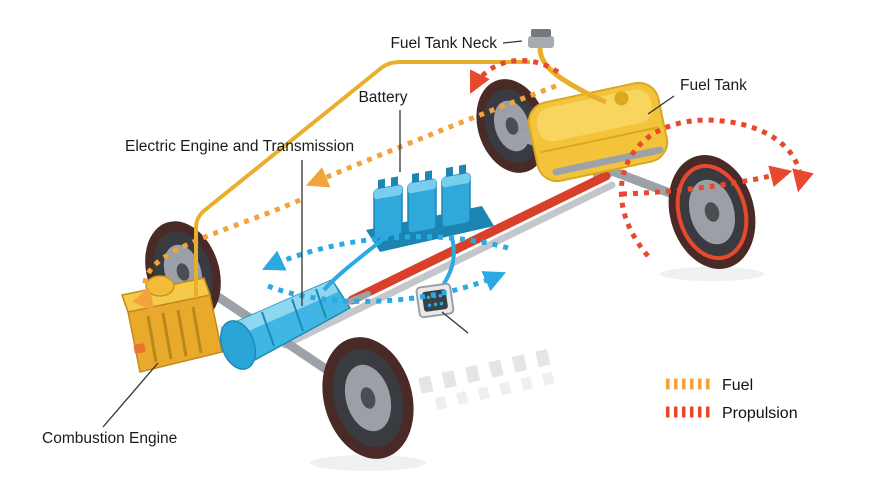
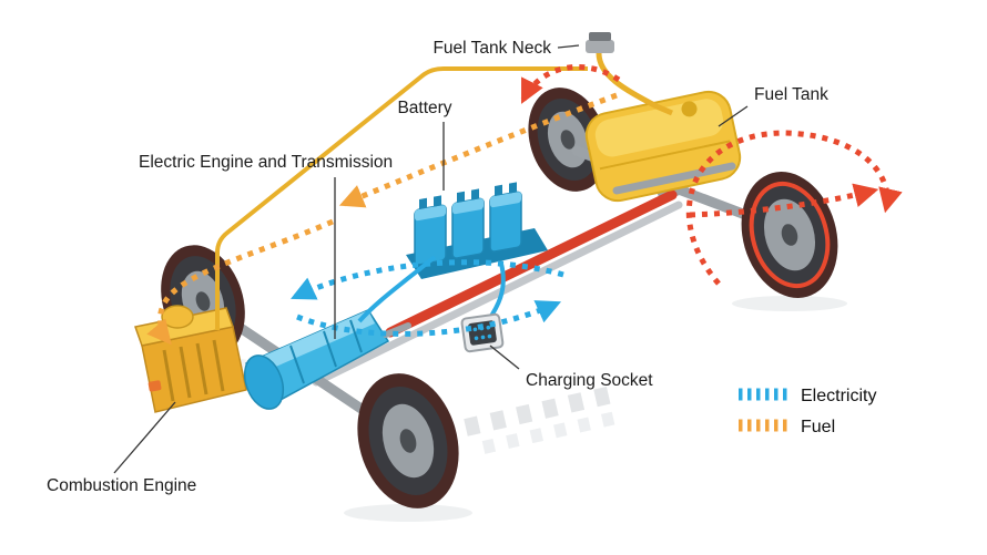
  Fuel Tank Neck
  Battery
  Fuel Tank
  Electric Engine and Transmission
+ Charging Socket
  Combustion Engine
+ Electricity
  Fuel
- Propulsion
